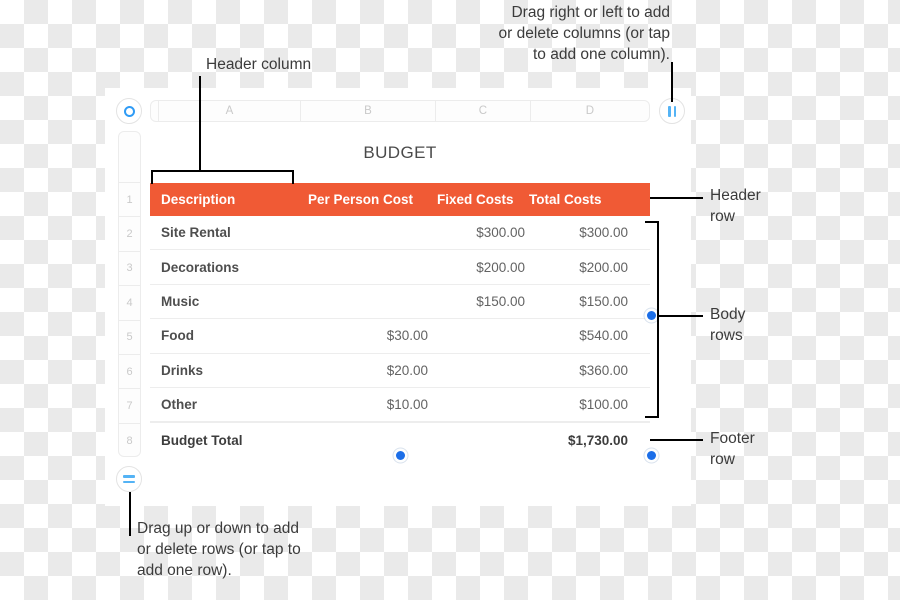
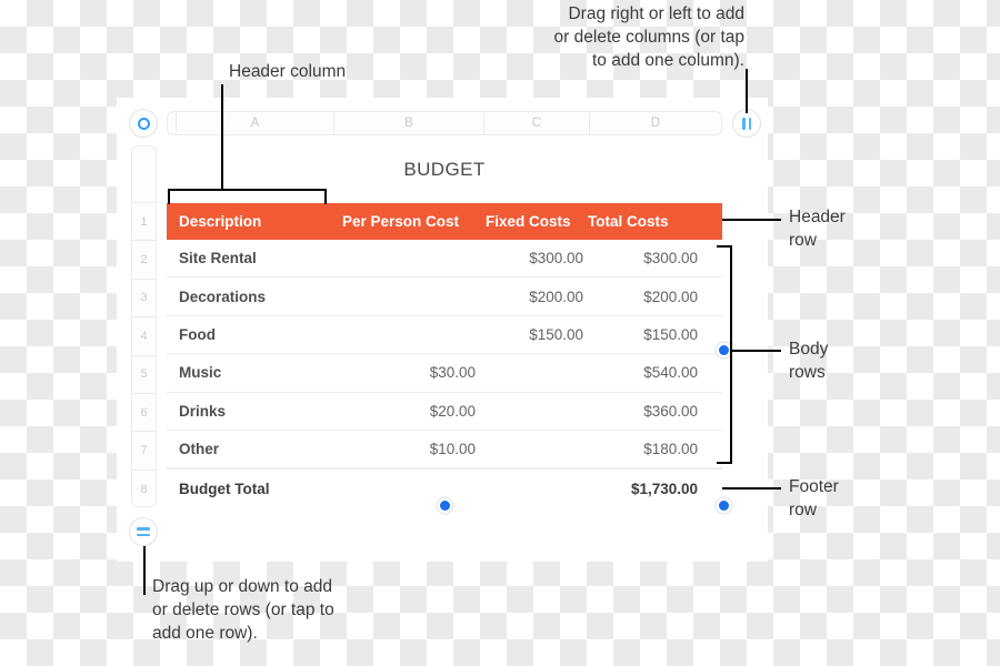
  A
  B
  C
  D
  1
  2
  3
  4
  5
  6
  7
  8
  BUDGET
  Description
  Per Person Cost
  Fixed Costs
  Total Costs
  Site Rental
  $300.00
  $300.00
  Decorations
  $200.00
  $200.00
- Music
+ Food
  $150.00
  $150.00
- Food
+ Music
  $30.00
  $540.00
  Drinks
  $20.00
  $360.00
  Other
  $10.00
- $100.00
+ $180.00
  Budget Total
  $1,730.00
  Header column
  Drag right or left to add
  or delete columns (or tap
  to add one column).
  Drag up or down to add
  or delete rows (or tap to
  add one row).
  Header
  row
  Body
  rows
  Footer
  row
